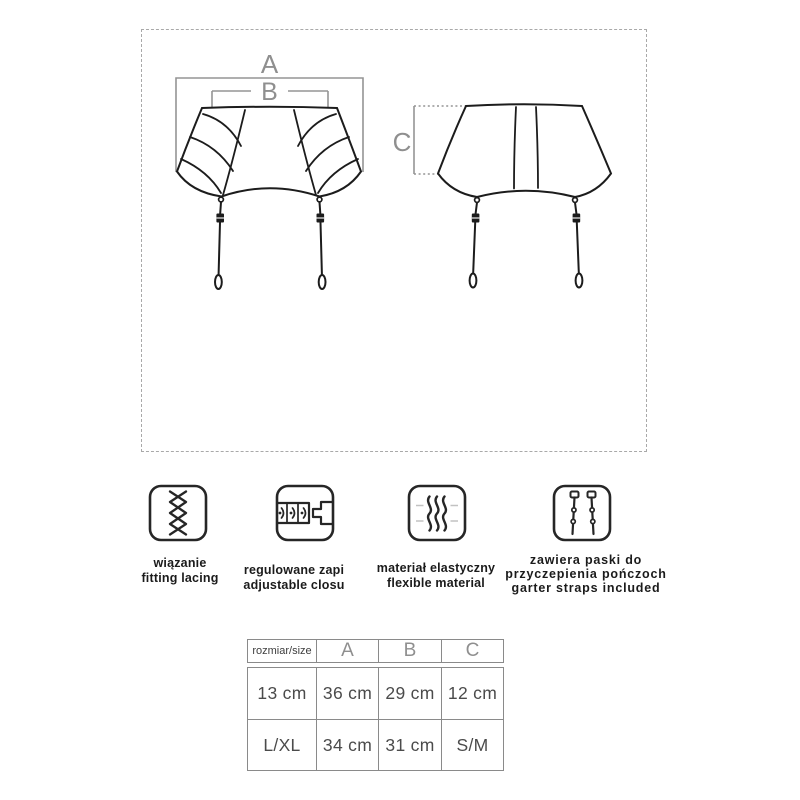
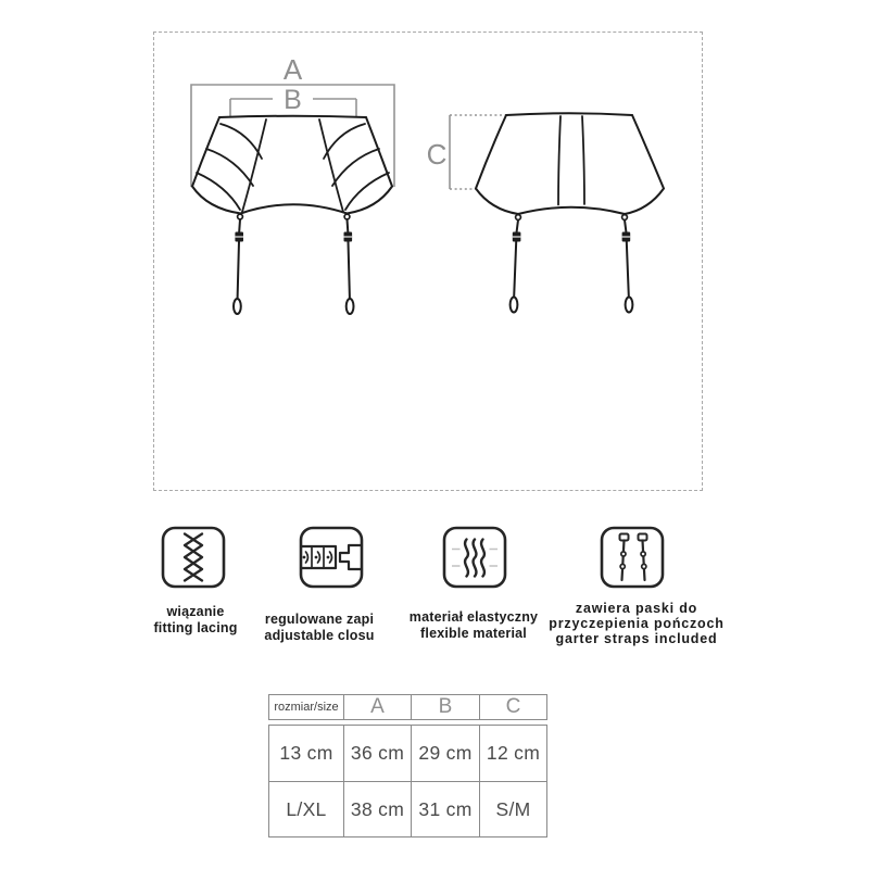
  A
  B
  C
  wiązanie
  fitting lacing
  regulowane zapi
  adjustable closu
  materiał elastyczny
  flexible material
  zawiera paski do
  przyczepienia pończoch
  garter straps included
  rozmiar/size
  A
  B
  C
  13 cm
  36 cm
  29 cm
  12 cm
  L/XL
- 34 cm
+ 38 cm
  31 cm
  S/M
